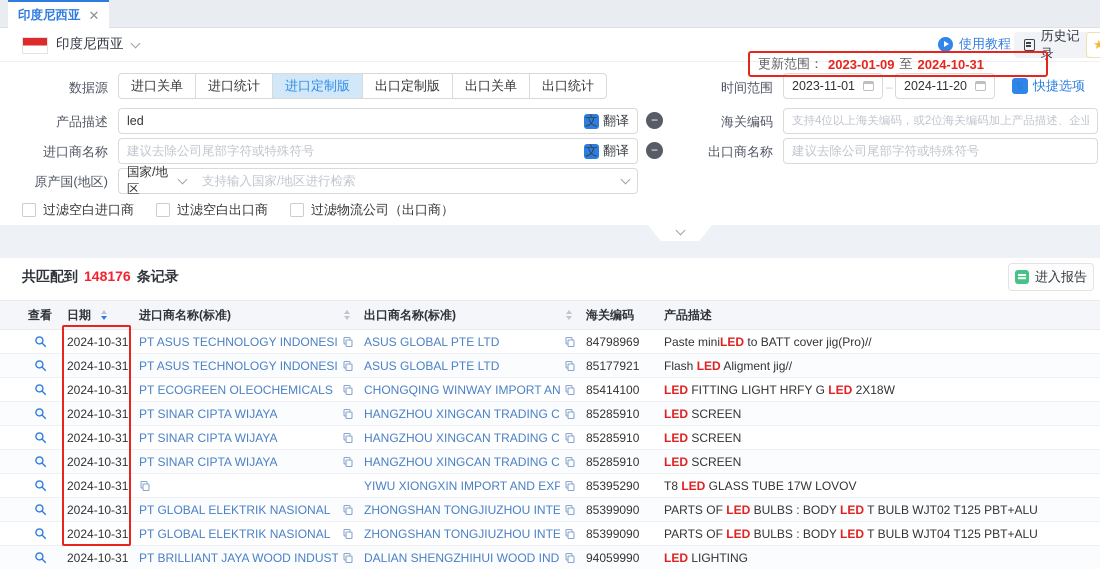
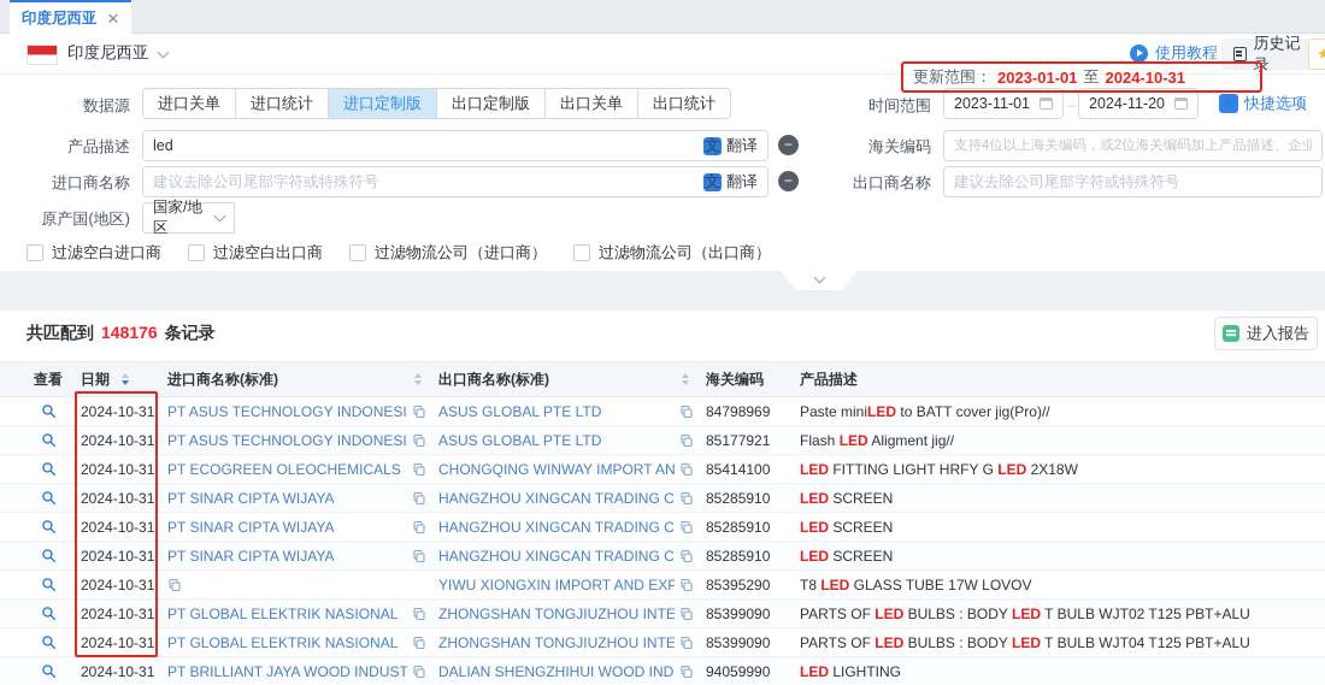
  印度尼西亚
  ✕
  印度尼西亚
  使用教程
  历史记录
  ★
  更新范围：
- 2023-01-09
+ 2023-01-01
  至
  2024-10-31
  数据源
  进口关单
  进口统计
  进口定制版
  出口定制版
  出口关单
  出口统计
  时间范围
  2023-11-01
  –
  2024-11-20
  快捷选项
  产品描述
  led
  翻译
  海关编码
  支持4位以上海关编码，或2位海关编码加上产品描述、企业
  进口商名称
  建议去除公司尾部字符或特殊符号
  翻译
  出口商名称
  建议去除公司尾部字符或特殊符号
  原产国(地区)
  国家/地区
- 支持输入国家/地区进行检索
  过滤空白进口商
  过滤空白出口商
+ 过滤物流公司（进口商）
  过滤物流公司（出口商）
  共匹配到
  148176
  条记录
  进入报告
  查看
  日期
  进口商名称(标准)
  出口商名称(标准)
  海关编码
  产品描述
  2024-10-31
  PT ASUS TECHNOLOGY INDONESI
  ASUS GLOBAL PTE LTD
  84798969
  Paste mini
  LED
  to BATT cover jig(Pro)//
  2024-10-31
  PT ASUS TECHNOLOGY INDONESI
  ASUS GLOBAL PTE LTD
  85177921
  Flash
  LED
  Aligment jig//
  2024-10-31
  PT ECOGREEN OLEOCHEMICALS
  CHONGQING WINWAY IMPORT AN
  85414100
  LED
  FITTING LIGHT HRFY G
  LED
  2X18W
  2024-10-31
  PT SINAR CIPTA WIJAYA
  HANGZHOU XINGCAN TRADING C
  85285910
  LED
  SCREEN
  2024-10-31
  PT SINAR CIPTA WIJAYA
  HANGZHOU XINGCAN TRADING C
  85285910
  LED
  SCREEN
  2024-10-31
  PT SINAR CIPTA WIJAYA
  HANGZHOU XINGCAN TRADING C
  85285910
  LED
  SCREEN
  2024-10-31
  YIWU XIONGXIN IMPORT AND EXP
  85395290
  T8
  LED
  GLASS TUBE 17W LOVOV
  2024-10-31
  PT GLOBAL ELEKTRIK NASIONAL
  ZHONGSHAN TONGJIUZHOU INTE
  85399090
  PARTS OF
  LED
  BULBS : BODY
  LED
  T BULB WJT02 T125 PBT+ALU
  2024-10-31
  PT GLOBAL ELEKTRIK NASIONAL
  ZHONGSHAN TONGJIUZHOU INTE
  85399090
  PARTS OF
  LED
  BULBS : BODY
  LED
  T BULB WJT04 T125 PBT+ALU
  2024-10-31
  PT BRILLIANT JAYA WOOD INDUST
  DALIAN SHENGZHIHUI WOOD IND
  94059990
  LED
  LIGHTING
